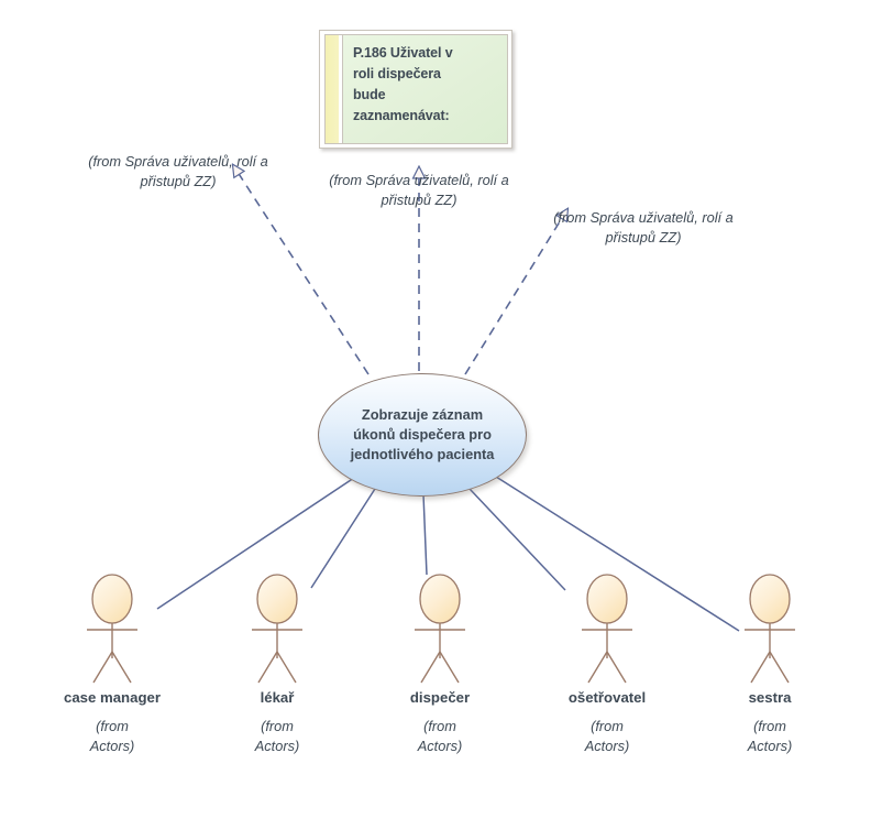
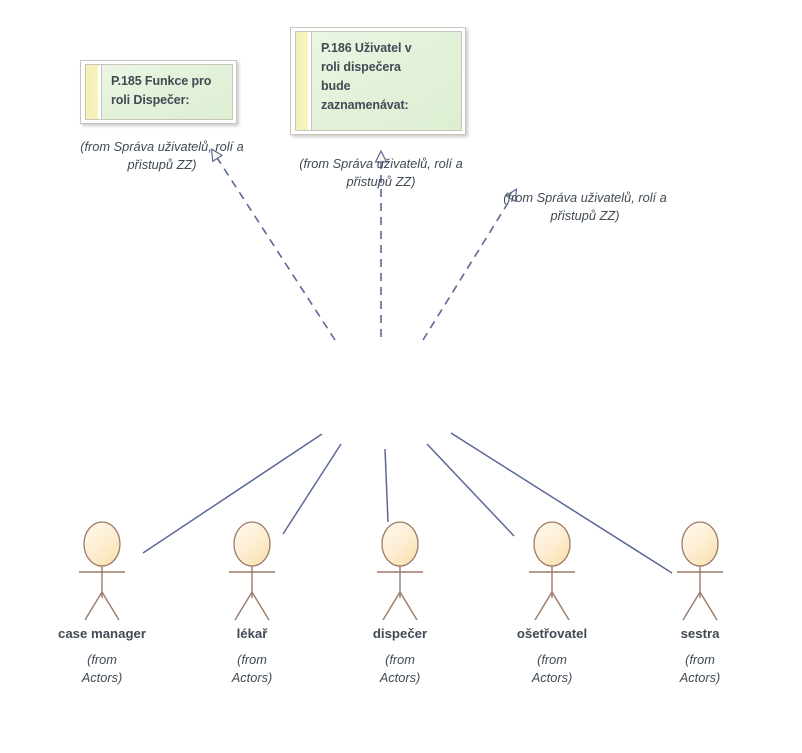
+ P.185 Funkce pro
+ roli Dispečer:
  (from Správa uživatelů, rolí a
  přistupů ZZ)
  P.186 Uživatel v
  roli dispečera
  bude
  zaznamenávat:
  (from Správa uživatelů, rolí a
  přistupů ZZ)
  (from Správa uživatelů, rolí a
  přistupů ZZ)
- Zobrazuje záznam
- úkonů dispečera pro
- jednotlivého pacienta
  case manager
  (from
  Actors)
  lékař
  (from
  Actors)
  dispečer
  (from
  Actors)
  ošetřovatel
  (from
  Actors)
  sestra
  (from
  Actors)
